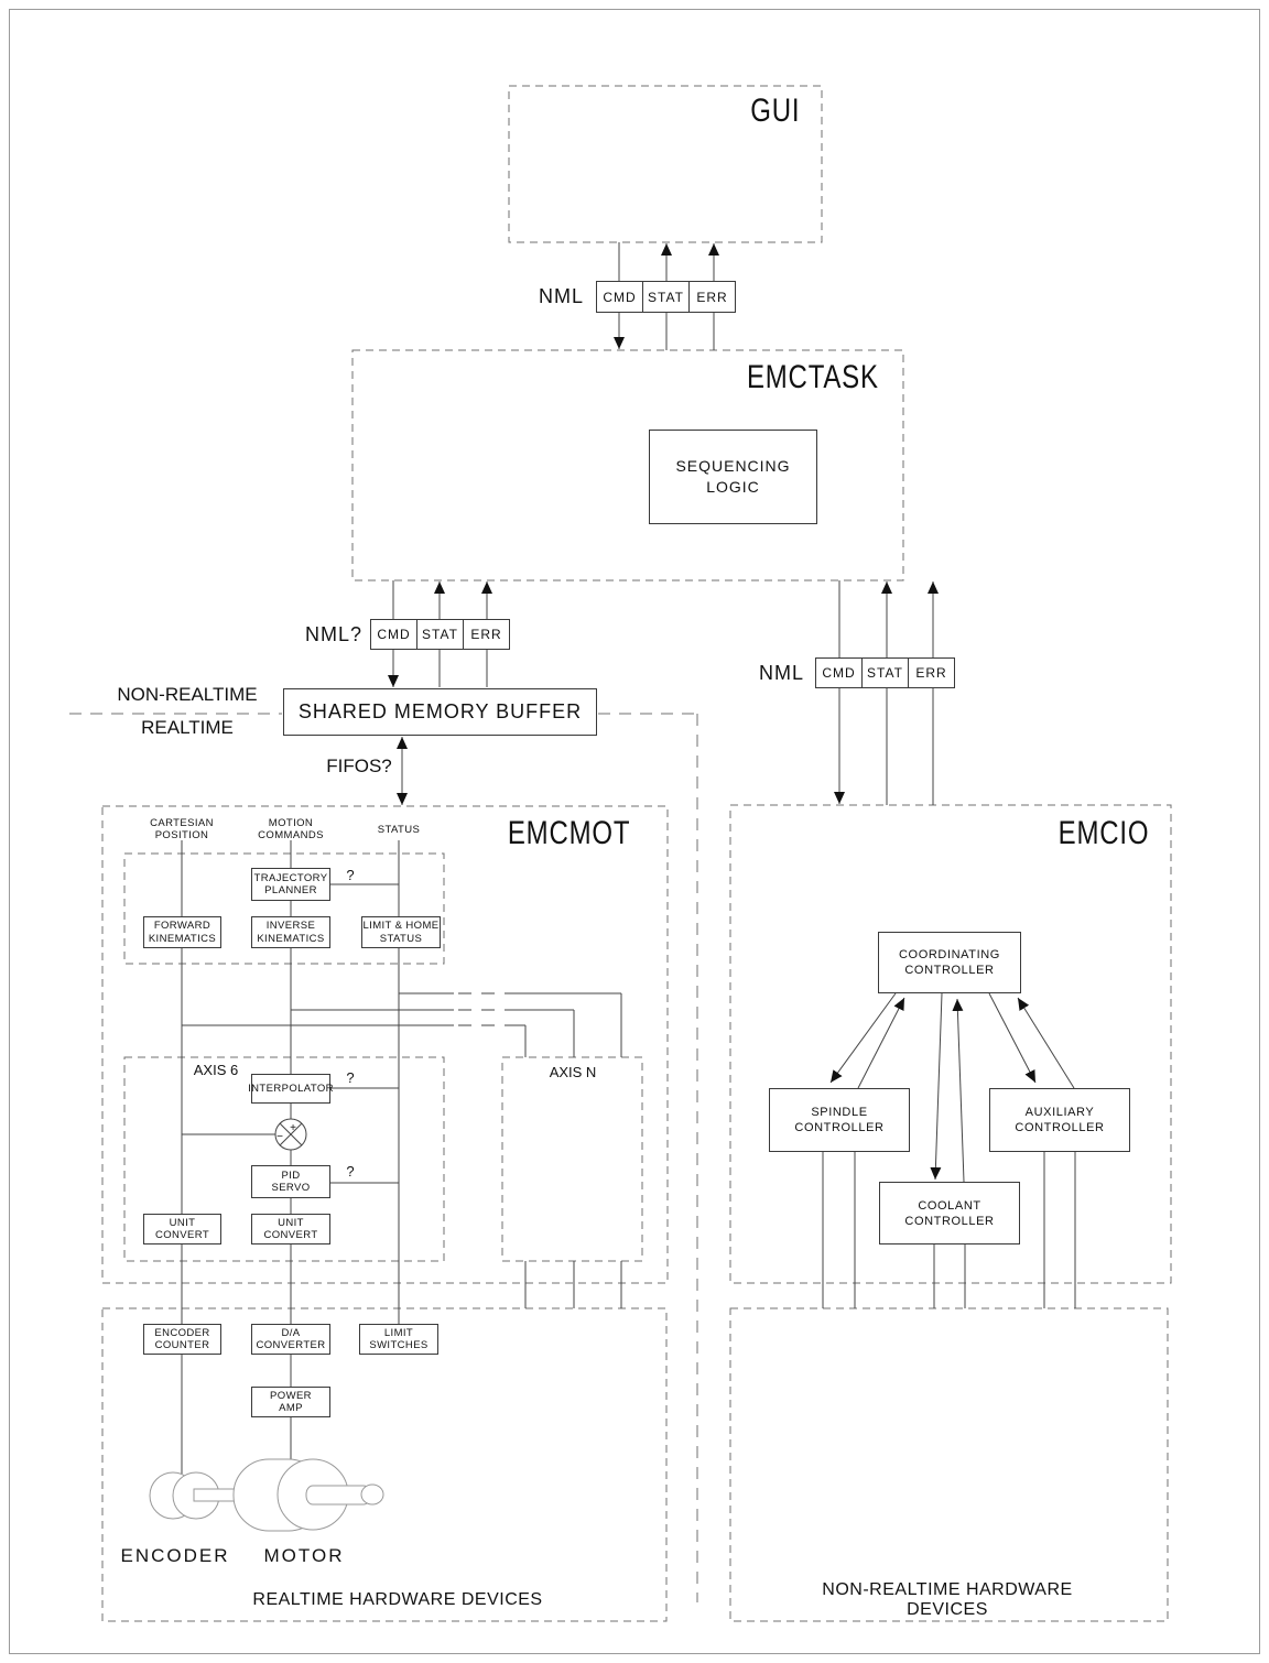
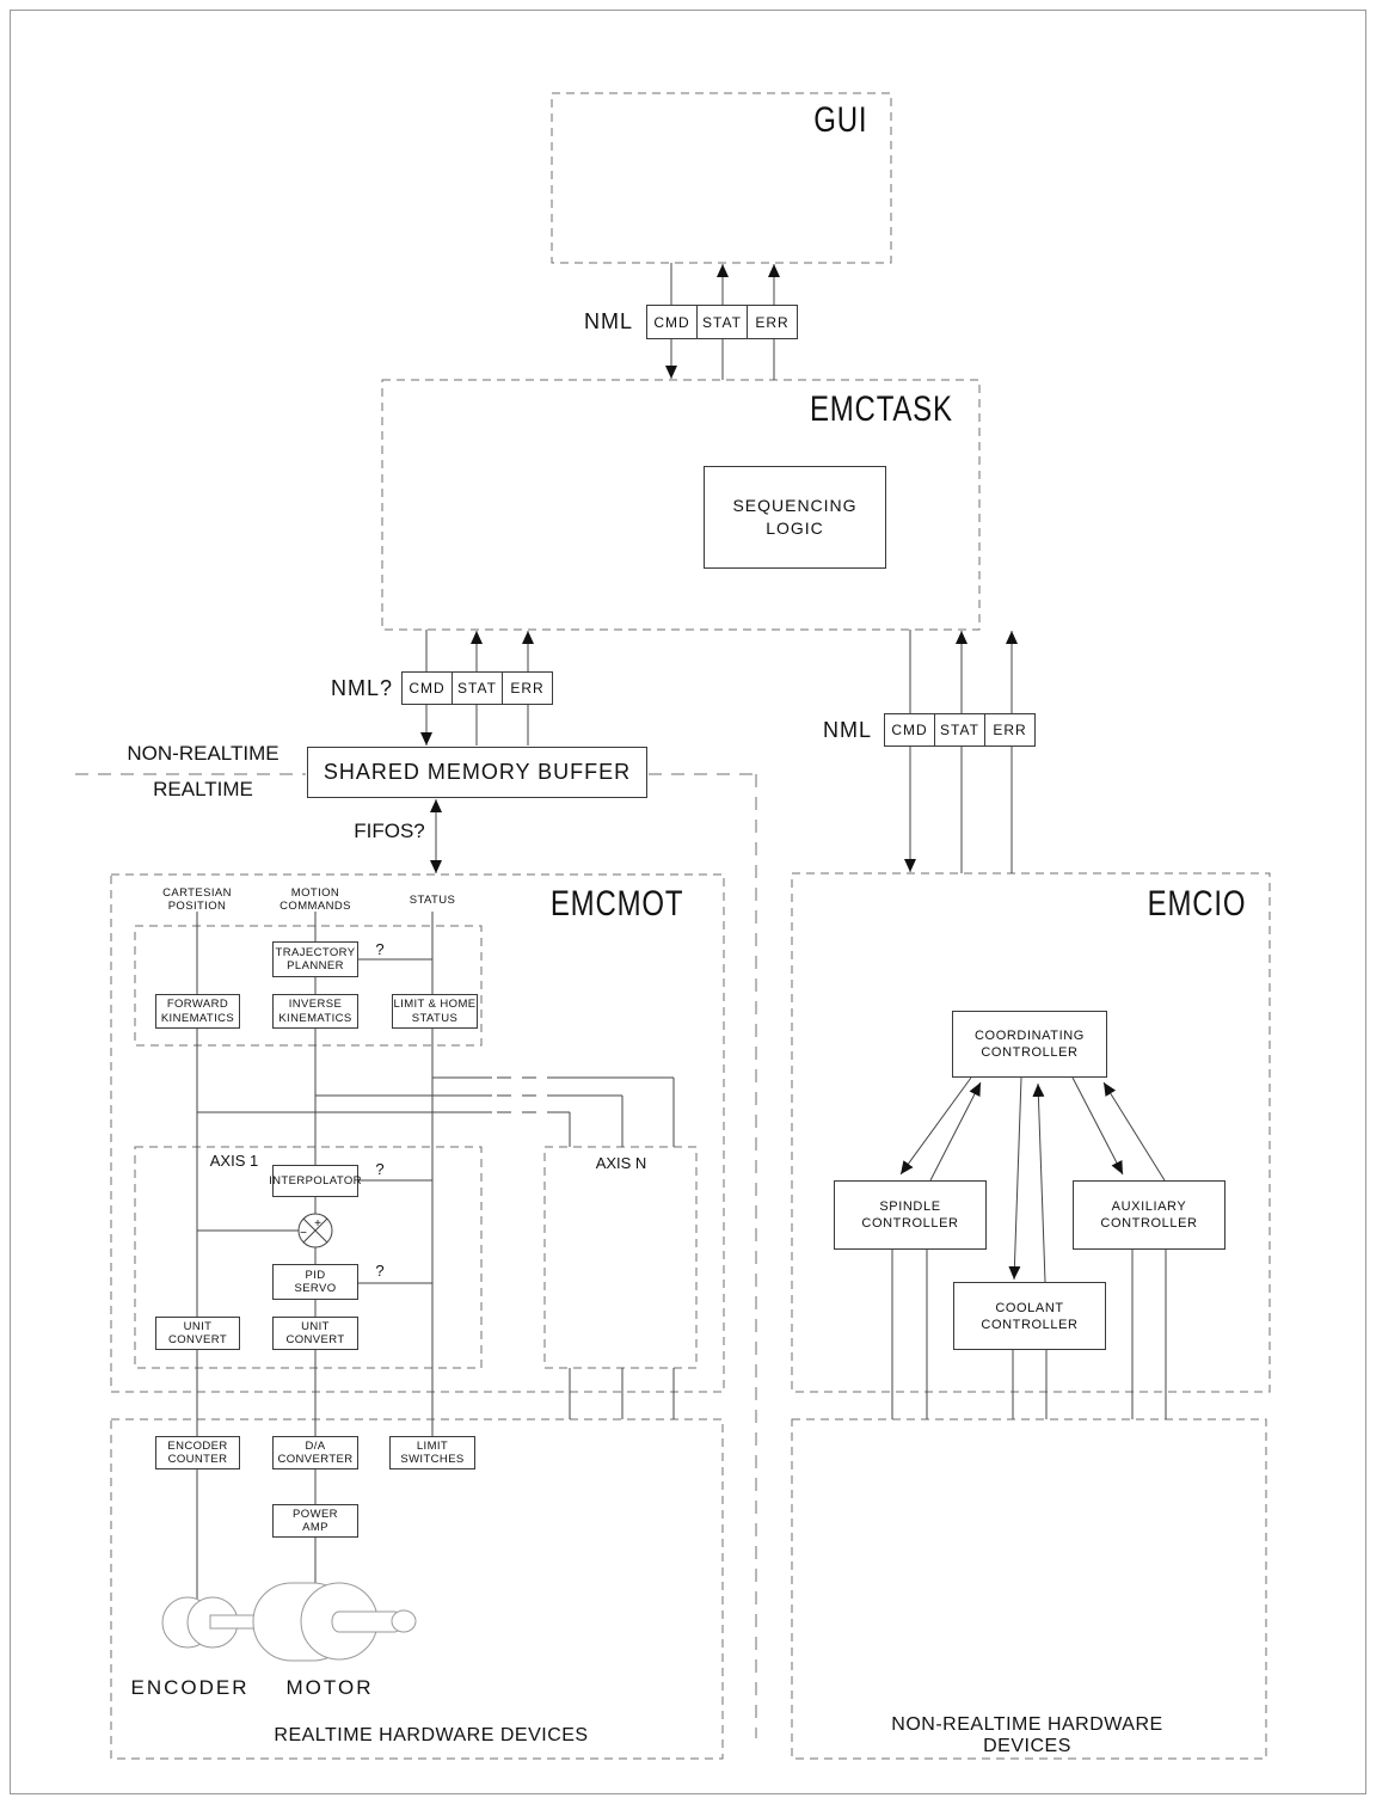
  +
  −
  GUI
  EMCTASK
  EMCMOT
  EMCIO
  NML
  CMD
  STAT
  ERR
  SEQUENCING
  LOGIC
  NML?
  CMD
  STAT
  ERR
  NML
  CMD
  STAT
  ERR
  SHARED MEMORY BUFFER
  NON-REALTIME
  REALTIME
  FIFOS?
  CARTESIAN
  POSITION
  MOTION
  COMMANDS
  STATUS
  TRAJECTORY
  PLANNER
  FORWARD
  KINEMATICS
  INVERSE
  KINEMATICS
  LIMIT & HOME
  STATUS
  ?
  ?
  ?
- AXIS 6
+ AXIS 1
  AXIS N
  INTERPOLATOR
  PID
  SERVO
  UNIT
  CONVERT
  UNIT
  CONVERT
  COORDINATING
  CONTROLLER
  SPINDLE
  CONTROLLER
  AUXILIARY
  CONTROLLER
  COOLANT
  CONTROLLER
  ENCODER
  COUNTER
  D/A
  CONVERTER
  LIMIT
  SWITCHES
  POWER
  AMP
  ENCODER
  MOTOR
  REALTIME HARDWARE DEVICES
  NON-REALTIME HARDWARE DEVICES
